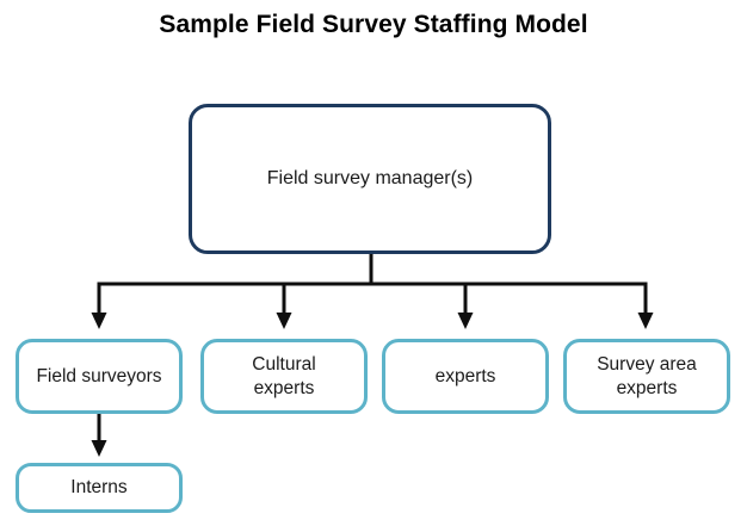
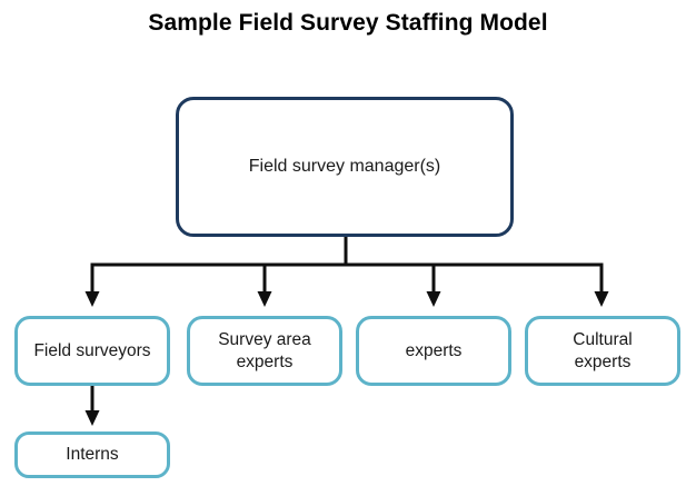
  Sample Field Survey Staffing Model
  Field survey manager(s)
  Field surveyors
- Cultural
+ Survey area
  experts
  experts
- Survey area
+ Cultural
  experts
  Interns
